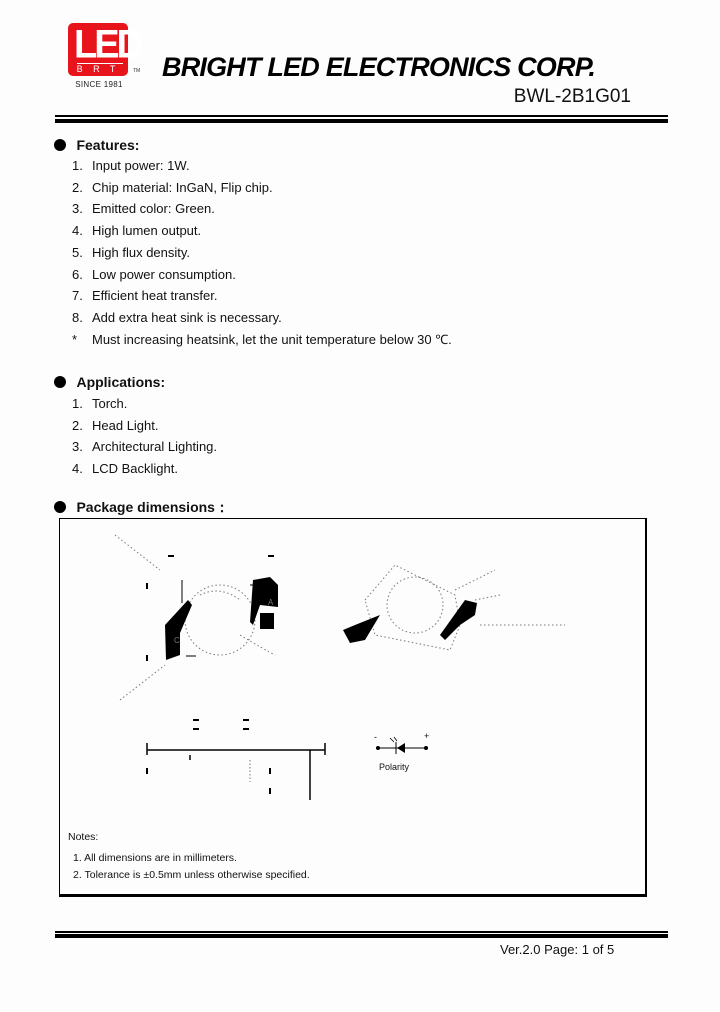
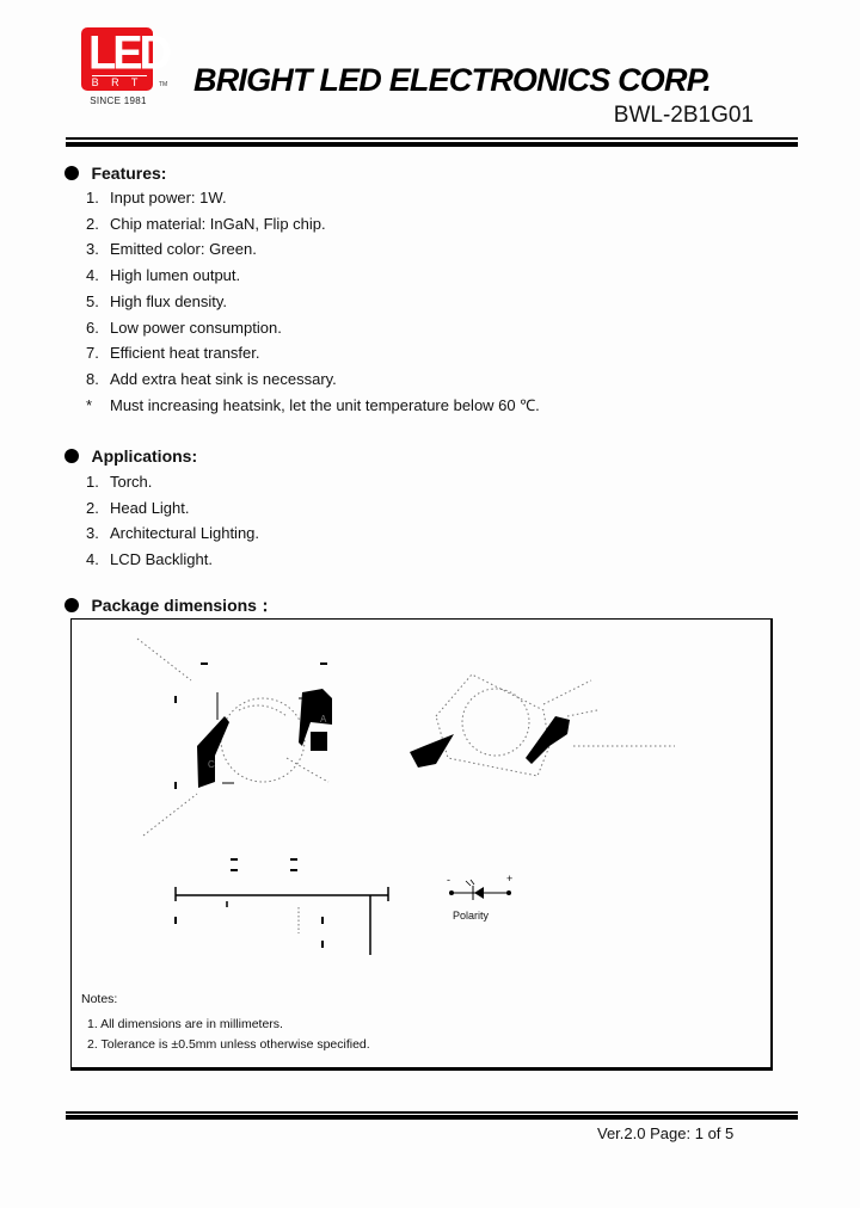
  LED
  B R T
  SINCE 1981
  BRIGHT LED ELECTRONICS CORP.
  BWL-2B1G01
  Features:
  1. Input power: 1W.
  2. Chip material: InGaN, Flip chip.
  3. Emitted color: Green.
  4. High lumen output.
  5. High flux density.
  6. Low power consumption.
  7. Efficient heat transfer.
  8. Add extra heat sink is necessary.
- * Must increasing heatsink, let the unit temperature below 30 ℃.
+ * Must increasing heatsink, let the unit temperature below 60 ℃.
  Applications:
  1. Torch.
  2. Head Light.
  3. Architectural Lighting.
  4. LCD Backlight.
  Package dimensions：
  C
  A
  -
  +
  Polarity
  Notes:
  1. All dimensions are in millimeters.
  2. Tolerance is ±0.5mm unless otherwise specified.
  Ver.2.0 Page: 1 of 5
